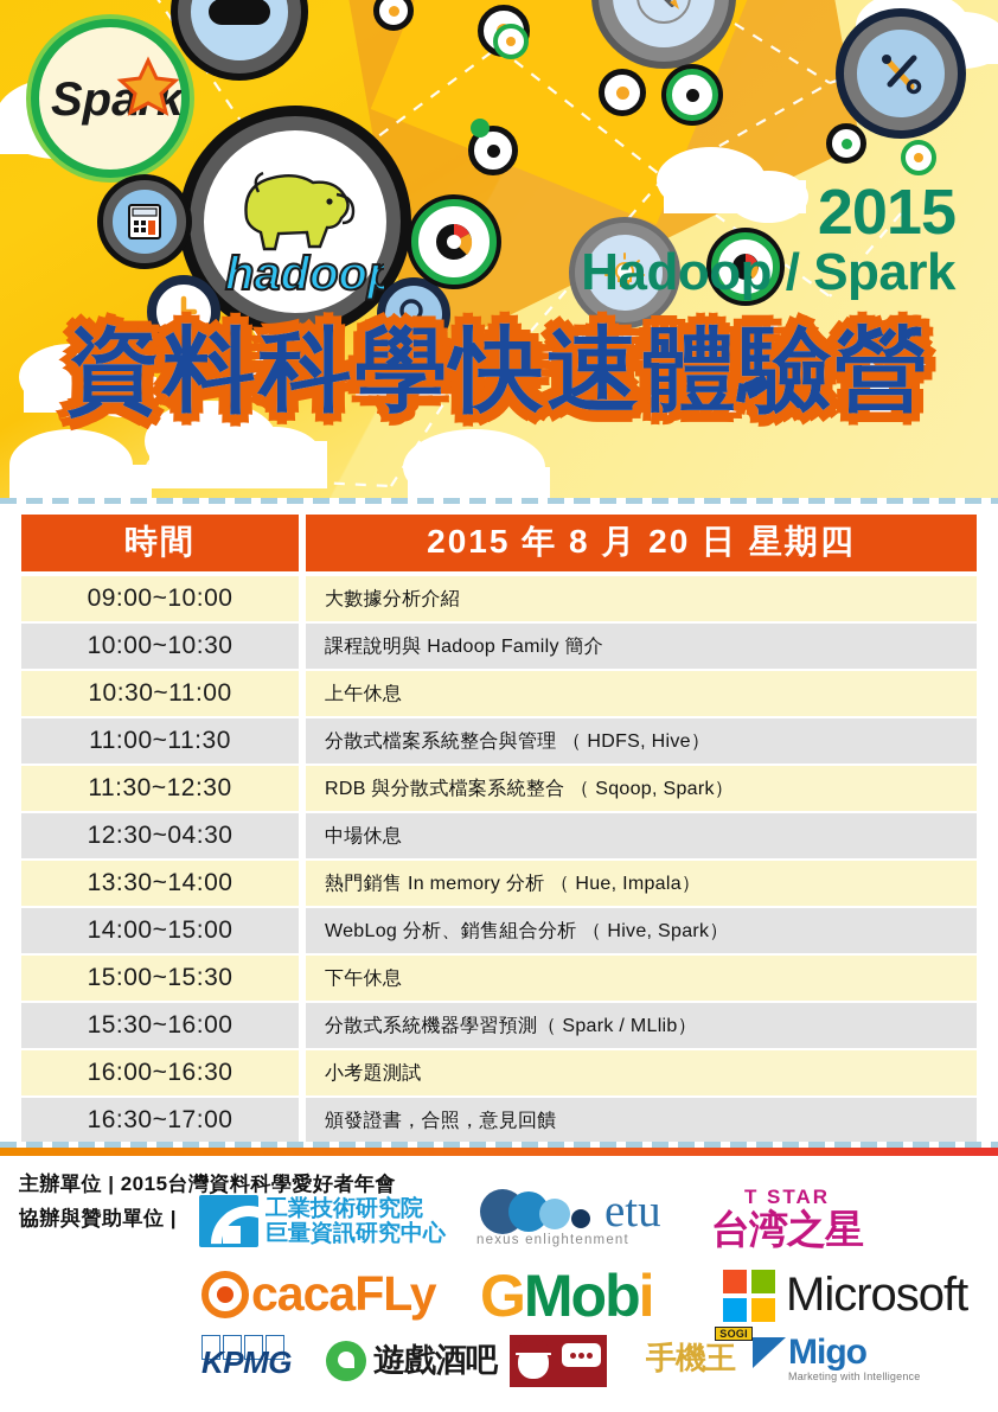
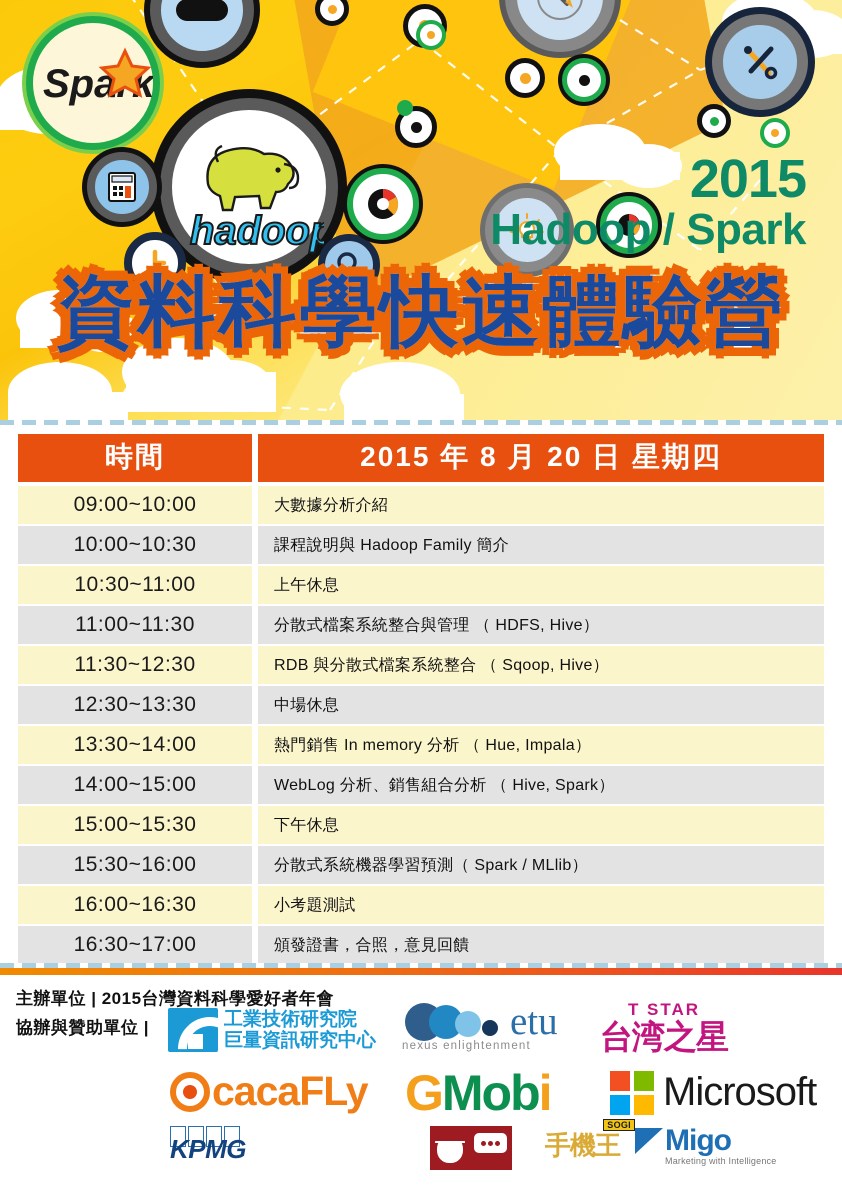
  Spak
  hadoop
  2015
  Hadoop / Spark
  資料科學快速體驗營
  時間
  2015 年 8 月 20 日 星期四
  09:00~10:00
  大數據分析介紹
  10:00~10:30
  課程說明與 Hadoop Family 簡介
  10:30~11:00
  上午休息
  11:00~11:30
  分散式檔案系統整合與管理 （ HDFS, Hive）
  11:30~12:30
- RDB 與分散式檔案系統整合 （ Sqoop, Spark）
+ RDB 與分散式檔案系統整合 （ Sqoop, Hive）
- 12:30~04:30
+ 12:30~13:30
  中場休息
  13:30~14:00
  熱門銷售 In memory 分析 （ Hue, Impala）
  14:00~15:00
  WebLog 分析、銷售組合分析 （ Hive, Spark）
  15:00~15:30
  下午休息
  15:30~16:00
  分散式系統機器學習預測（ Spark / MLlib）
  16:00~16:30
  小考題測試
  16:30~17:00
  頒發證書，合照，意見回饋
  主辦單位 | 2015台灣資料科學愛好者年會
  協辦與贊助單位 |
  工業技術研究院
  巨量資訊研究中心
  etu
  nexus enlightenment
  T STAR
  台湾之星
  cacaFLy
  G
  Mob
  i
  Microsoft
  KPMG
- 遊戲酒吧
  手機王
  SOGI
  Migo
  Marketing with Intelligence
